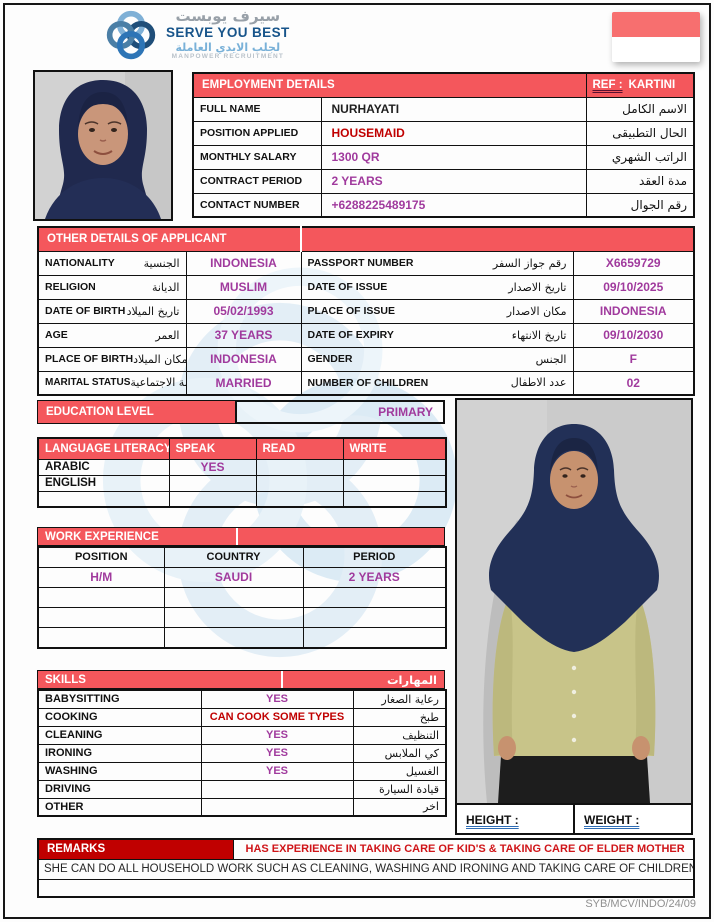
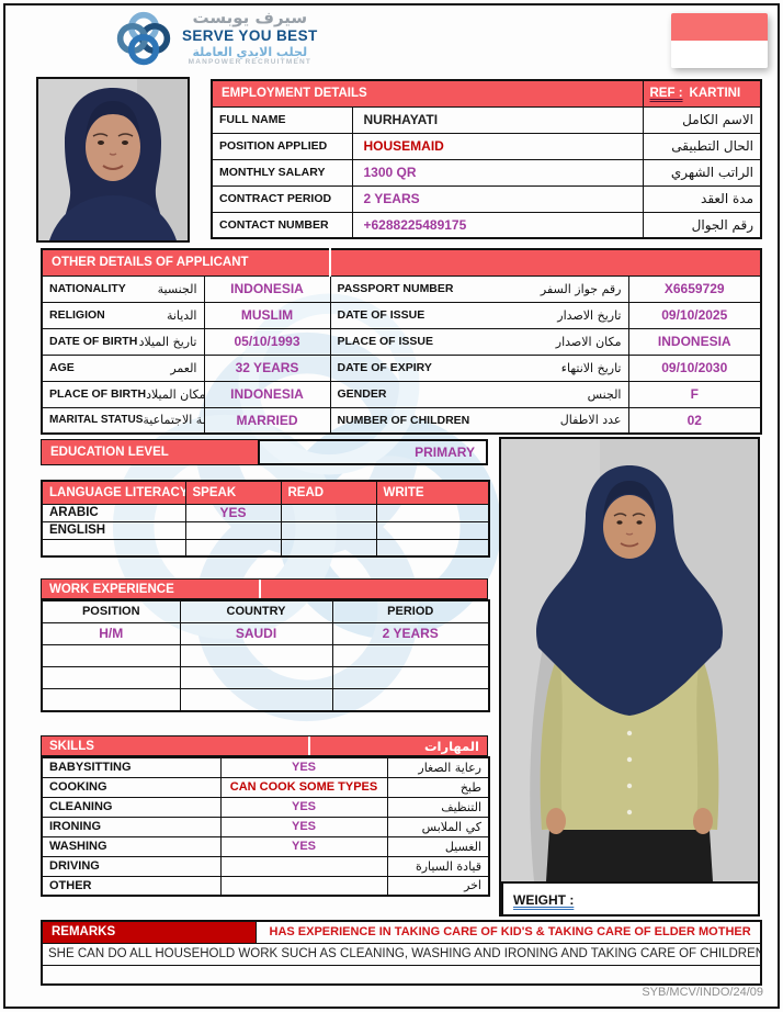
  سيرف يوبست
  SERVE YOU BEST
  لجلب الايدي العاملة
  EMPLOYMENT DETAILS	REF : KARTINI
  FULL NAME	NURHAYATI	الاسم الكامل
  POSITION APPLIED	HOUSEMAID	الحال التطبيقى
  MONTHLY SALARY	1300 QR	الراتب الشهري
  CONTRACT PERIOD	2 YEARS	مدة العقد
  CONTACT NUMBER	+6288225489175	رقم الجوال
  OTHER DETAILS OF APPLICANT
  NATIONALITY الجنسية	INDONESIA	PASSPORT NUMBER رقم جواز السفر	X6659729
  RELIGION الديانة	MUSLIM	DATE OF ISSUE تاريخ الاصدار	09/10/2025
- DATE OF BIRTH تاريخ الميلاد	05/02/1993	PLACE OF ISSUE مكان الاصدار	INDONESIA
+ DATE OF BIRTH تاريخ الميلاد	05/10/1993	PLACE OF ISSUE مكان الاصدار	INDONESIA
- AGE العمر	37 YEARS	DATE OF EXPIRY تاريخ الانتهاء	09/10/2030
+ AGE العمر	32 YEARS	DATE OF EXPIRY تاريخ الانتهاء	09/10/2030
  PLACE OF BIRTH مكان الميلاد	INDONESIA	GENDER الجنس	F
  MARITAL STATUS ة الاجتماعية	MARRIED	NUMBER OF CHILDREN عدد الاطفال	02
  EDUCATION LEVEL
  PRIMARY
  LANGUAGE LITERACY	SPEAK	READ	WRITE
  ARABIC	YES
  ENGLISH
  WORK EXPERIENCE
  POSITION	COUNTRY	PERIOD
  H/M	SAUDI	2 YEARS
  SKILLS
  المهارات
  BABYSITTING	YES	رعاية الصغار
  COOKING	CAN COOK SOME TYPES	طبخ
  CLEANING	YES	التنظيف
  IRONING	YES	كي الملابس
  WASHING	YES	الغسيل
  DRIVING		قيادة السيارة
  OTHER		اخر
- HEIGHT :
  WEIGHT :
  REMARKS	HAS EXPERIENCE IN TAKING CARE OF KID'S & TAKING CARE OF ELDER MOTHER
  SHE CAN DO ALL HOUSEHOLD WORK SUCH AS CLEANING, WASHING AND IRONING AND TAKING CARE OF CHILDREN
  SYB/MCV/INDO/24/09
